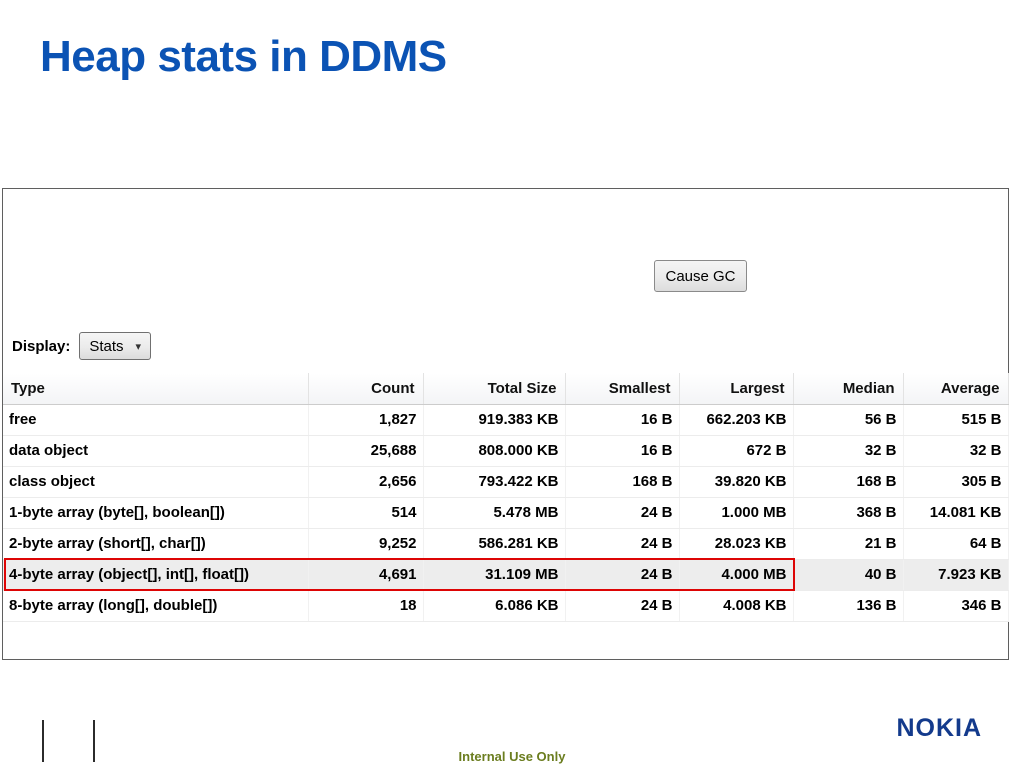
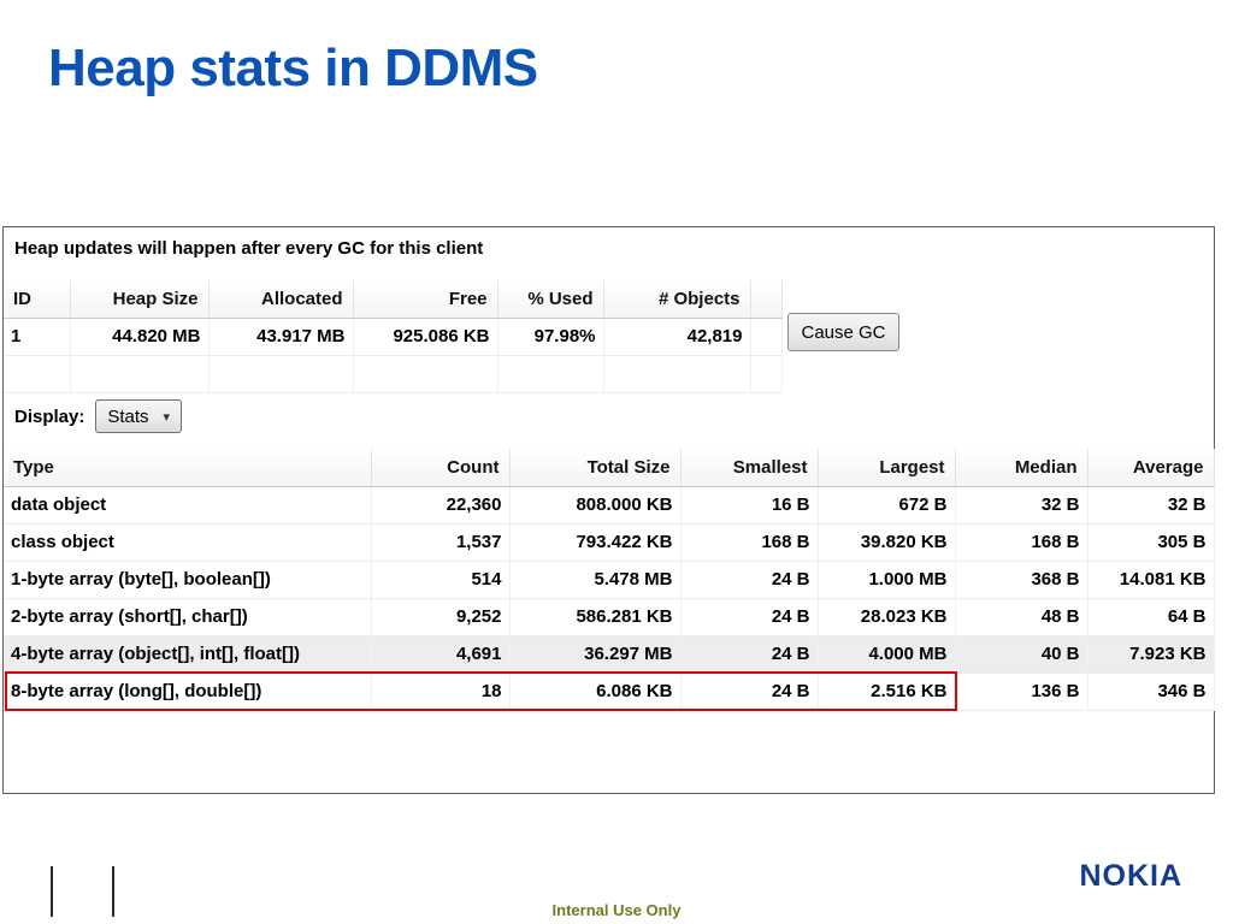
  Heap stats in DDMS
+ Heap updates will happen after every GC for this client
+ ID	Heap Size	Allocated	Free	% Used	# Objects
+ 1	44.820 MB	43.917 MB	925.086 KB	97.98%	42,819
  Cause GC
  Display:
  Stats
  ▾
  Type	Count	Total Size	Smallest	Largest	Median	Average
- free	1,827	919.383 KB	16 B	662.203 KB	56 B	515 B
- data object	25,688	808.000 KB	16 B	672 B	32 B	32 B
+ data object	22,360	808.000 KB	16 B	672 B	32 B	32 B
- class object	2,656	793.422 KB	168 B	39.820 KB	168 B	305 B
+ class object	1,537	793.422 KB	168 B	39.820 KB	168 B	305 B
  1-byte array (byte[], boolean[])	514	5.478 MB	24 B	1.000 MB	368 B	14.081 KB
- 2-byte array (short[], char[])	9,252	586.281 KB	24 B	28.023 KB	21 B	64 B
+ 2-byte array (short[], char[])	9,252	586.281 KB	24 B	28.023 KB	48 B	64 B
- 4-byte array (object[], int[], float[])	4,691	31.109 MB	24 B	4.000 MB	40 B	7.923 KB
+ 4-byte array (object[], int[], float[])	4,691	36.297 MB	24 B	4.000 MB	40 B	7.923 KB
- 8-byte array (long[], double[])	18	6.086 KB	24 B	4.008 KB	136 B	346 B
+ 8-byte array (long[], double[])	18	6.086 KB	24 B	2.516 KB	136 B	346 B
  Internal Use Only
  NOKIA
